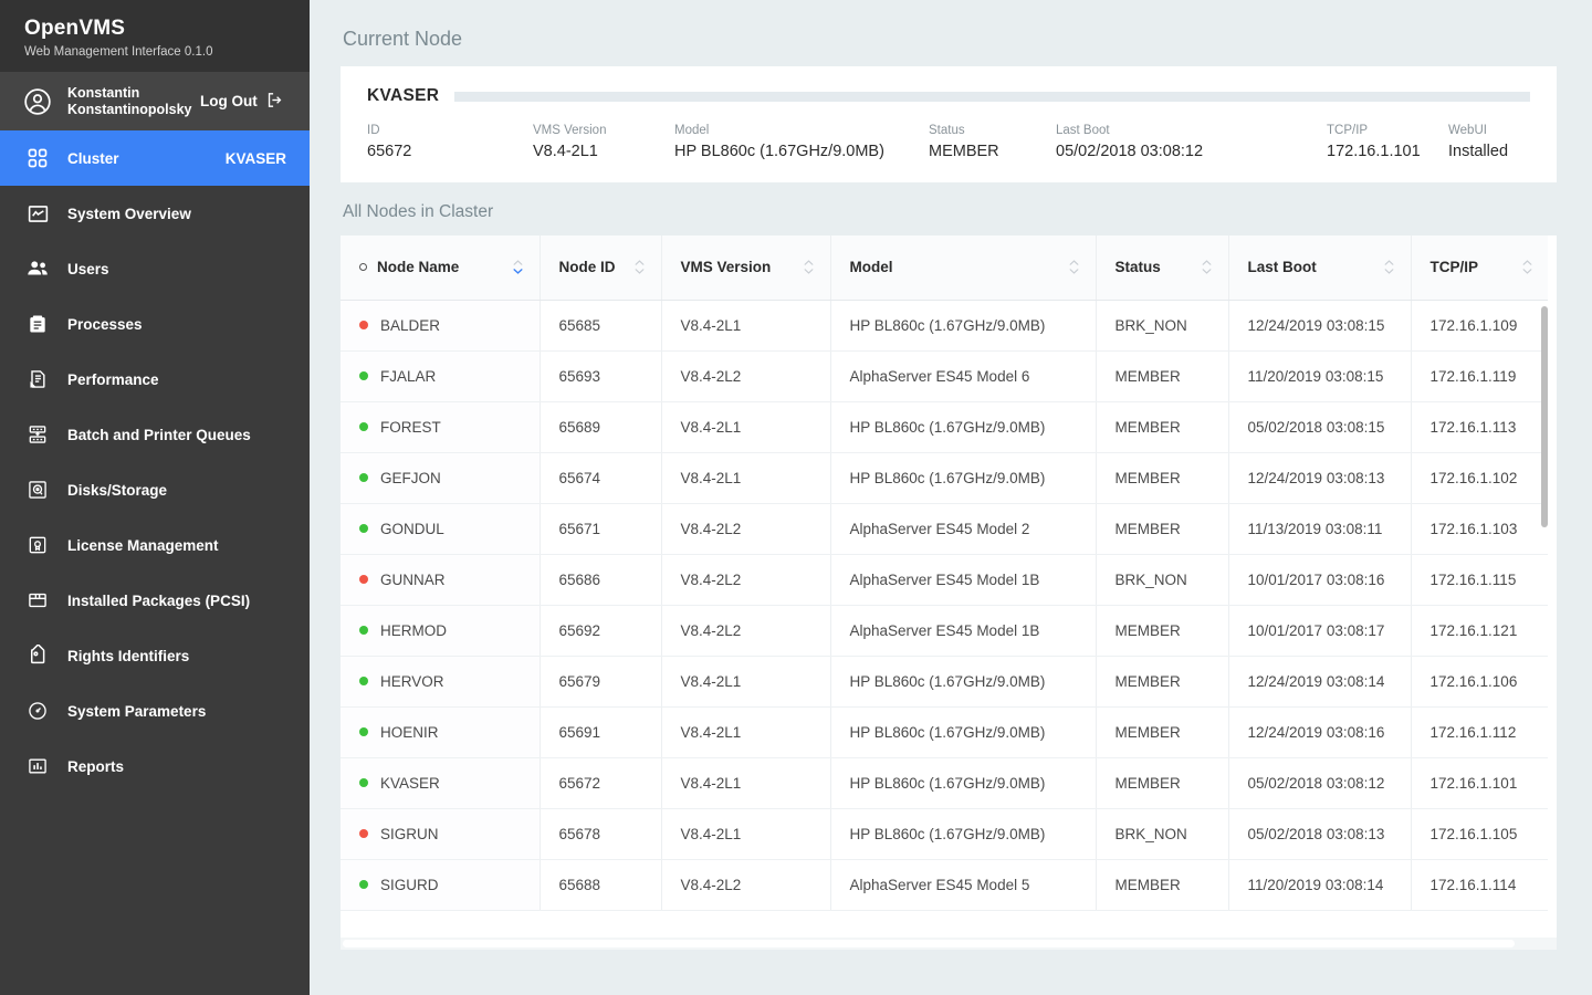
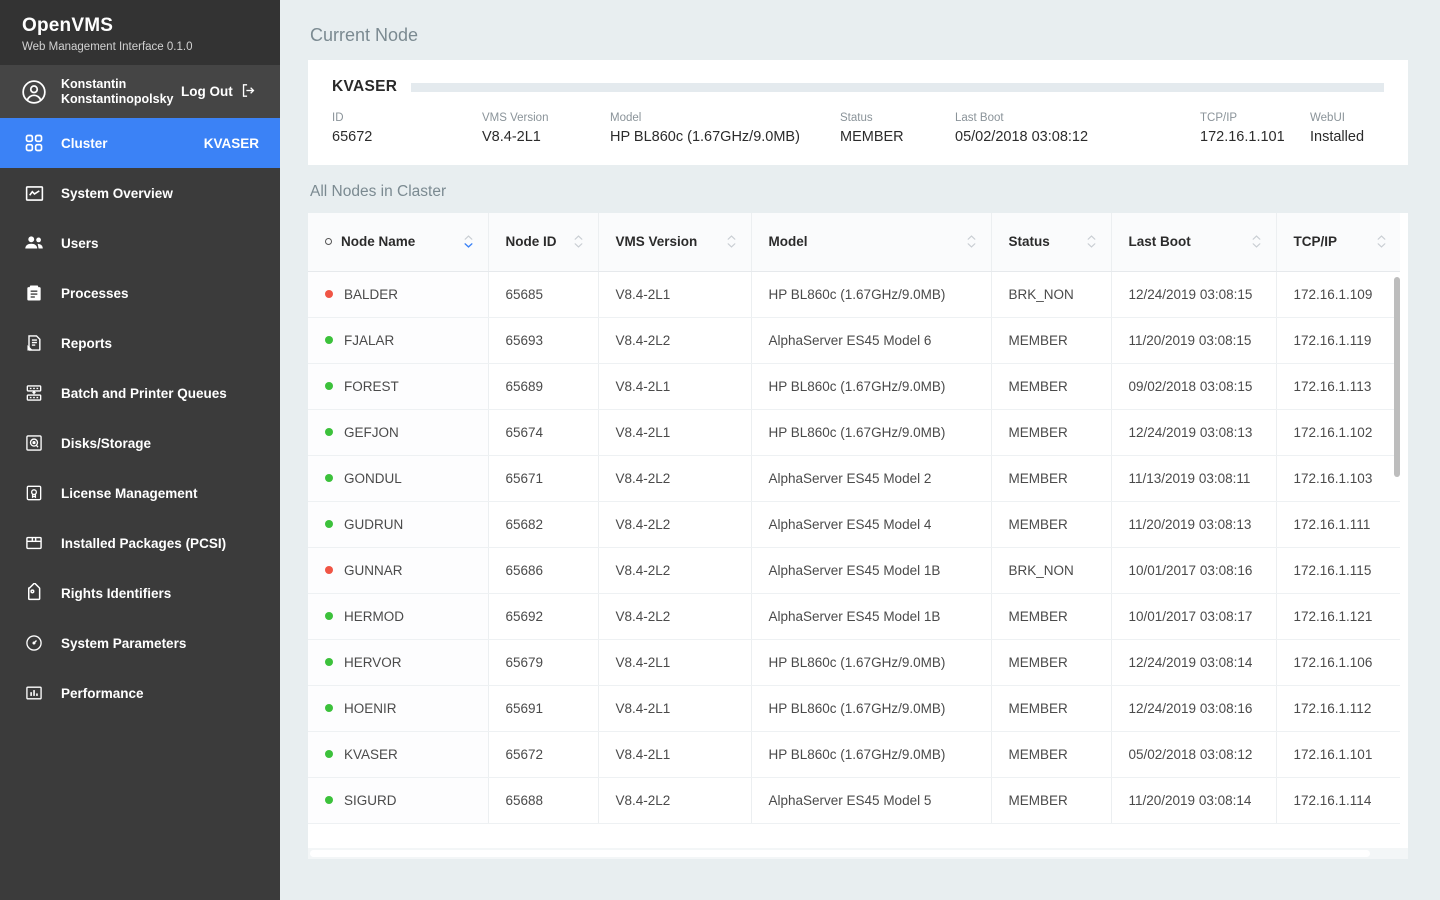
  OpenVMS
  Web Management Interface 0.1.0
  Konstantin Konstantinopolsky
  Log Out
  Cluster
  KVASER
  System Overview
  Users
  Processes
- Performance
+ Reports
  Batch and Printer Queues
  Disks/Storage
  License Management
  Installed Packages (PCSI)
  Rights Identifiers
  System Parameters
- Reports
+ Performance
  Current Node
  KVASER
  ID
  65672
  VMS Version
  V8.4-2L1
  Model
  HP BL860c (1.67GHz/9.0MB)
  Status
  MEMBER
  Last Boot
  05/02/2018 03:08:12
  TCP/IP
  172.16.1.101
  WebUI
  Installed
  All Nodes in Claster
  Node Name	Node ID	VMS Version	Model	Status	Last Boot	TCP/IP
  BALDER	65685	V8.4-2L1	HP BL860c (1.67GHz/9.0MB)	BRK_NON	12/24/2019 03:08:15	172.16.1.109
  FJALAR	65693	V8.4-2L2	AlphaServer ES45 Model 6	MEMBER	11/20/2019 03:08:15	172.16.1.119
- FOREST	65689	V8.4-2L1	HP BL860c (1.67GHz/9.0MB)	MEMBER	05/02/2018 03:08:15	172.16.1.113
+ FOREST	65689	V8.4-2L1	HP BL860c (1.67GHz/9.0MB)	MEMBER	09/02/2018 03:08:15	172.16.1.113
  GEFJON	65674	V8.4-2L1	HP BL860c (1.67GHz/9.0MB)	MEMBER	12/24/2019 03:08:13	172.16.1.102
  GONDUL	65671	V8.4-2L2	AlphaServer ES45 Model 2	MEMBER	11/13/2019 03:08:11	172.16.1.103
+ GUDRUN	65682	V8.4-2L2	AlphaServer ES45 Model 4	MEMBER	11/20/2019 03:08:13	172.16.1.111
  GUNNAR	65686	V8.4-2L2	AlphaServer ES45 Model 1B	BRK_NON	10/01/2017 03:08:16	172.16.1.115
  HERMOD	65692	V8.4-2L2	AlphaServer ES45 Model 1B	MEMBER	10/01/2017 03:08:17	172.16.1.121
  HERVOR	65679	V8.4-2L1	HP BL860c (1.67GHz/9.0MB)	MEMBER	12/24/2019 03:08:14	172.16.1.106
  HOENIR	65691	V8.4-2L1	HP BL860c (1.67GHz/9.0MB)	MEMBER	12/24/2019 03:08:16	172.16.1.112
  KVASER	65672	V8.4-2L1	HP BL860c (1.67GHz/9.0MB)	MEMBER	05/02/2018 03:08:12	172.16.1.101
- SIGRUN	65678	V8.4-2L1	HP BL860c (1.67GHz/9.0MB)	BRK_NON	05/02/2018 03:08:13	172.16.1.105
  SIGURD	65688	V8.4-2L2	AlphaServer ES45 Model 5	MEMBER	11/20/2019 03:08:14	172.16.1.114
